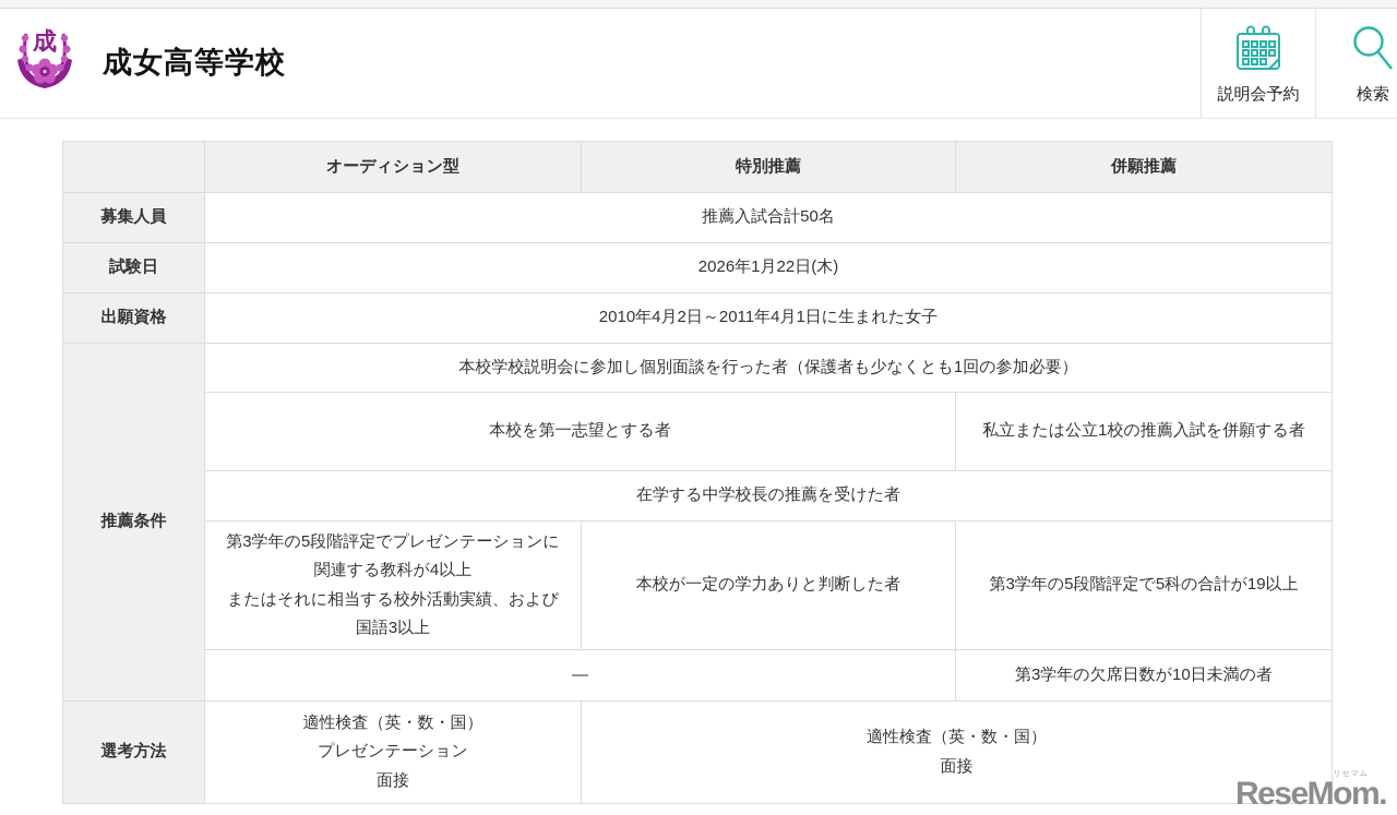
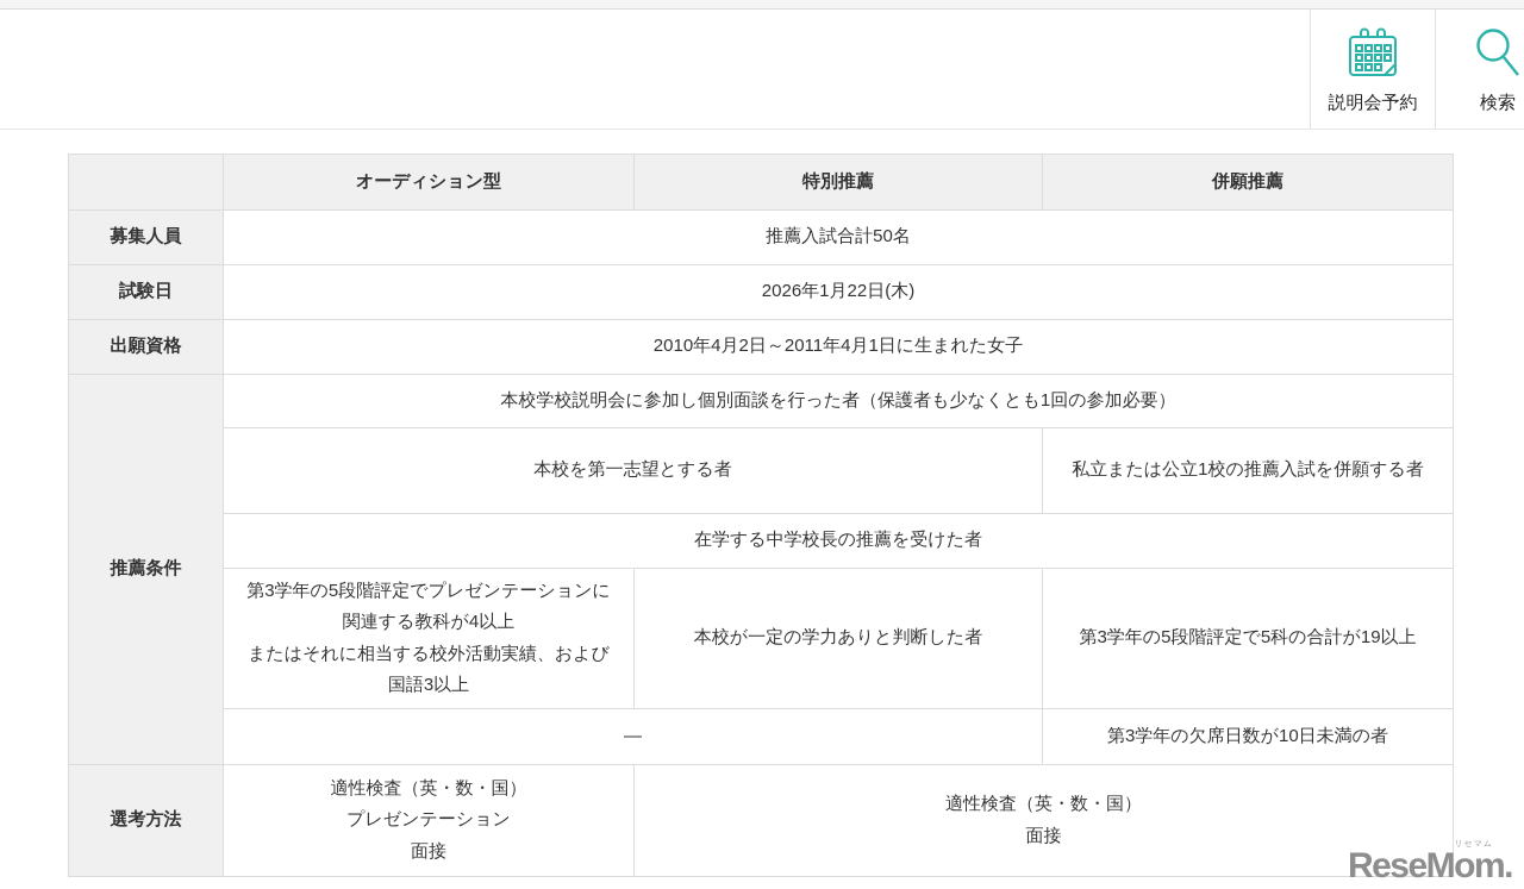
- 成
- 成女高等学校
  説明会予約
  検索
  	オーディション型	特別推薦	併願推薦
  募集人員	推薦入試合計50名
  試験日	2026年1月22日(木)
  出願資格	2010年4月2日～2011年4月1日に生まれた女子
  推薦条件	本校学校説明会に参加し個別面談を行った者（保護者も少なくとも1回の参加必要）
  本校を第一志望とする者	私立または公立1校の推薦入試を併願する者
  在学する中学校長の推薦を受けた者
  第3学年の5段階評定でプレゼンテーションに関連する教科が4以上 またはそれに相当する校外活動実績、および国語3以上	本校が一定の学力ありと判断した者	第3学年の5段階評定で5科の合計が19以上
  —	第3学年の欠席日数が10日未満の者
  選考方法	適性検査（英・数・国） プレゼンテーション 面接	適性検査（英・数・国） 面接
  ReseMom.
